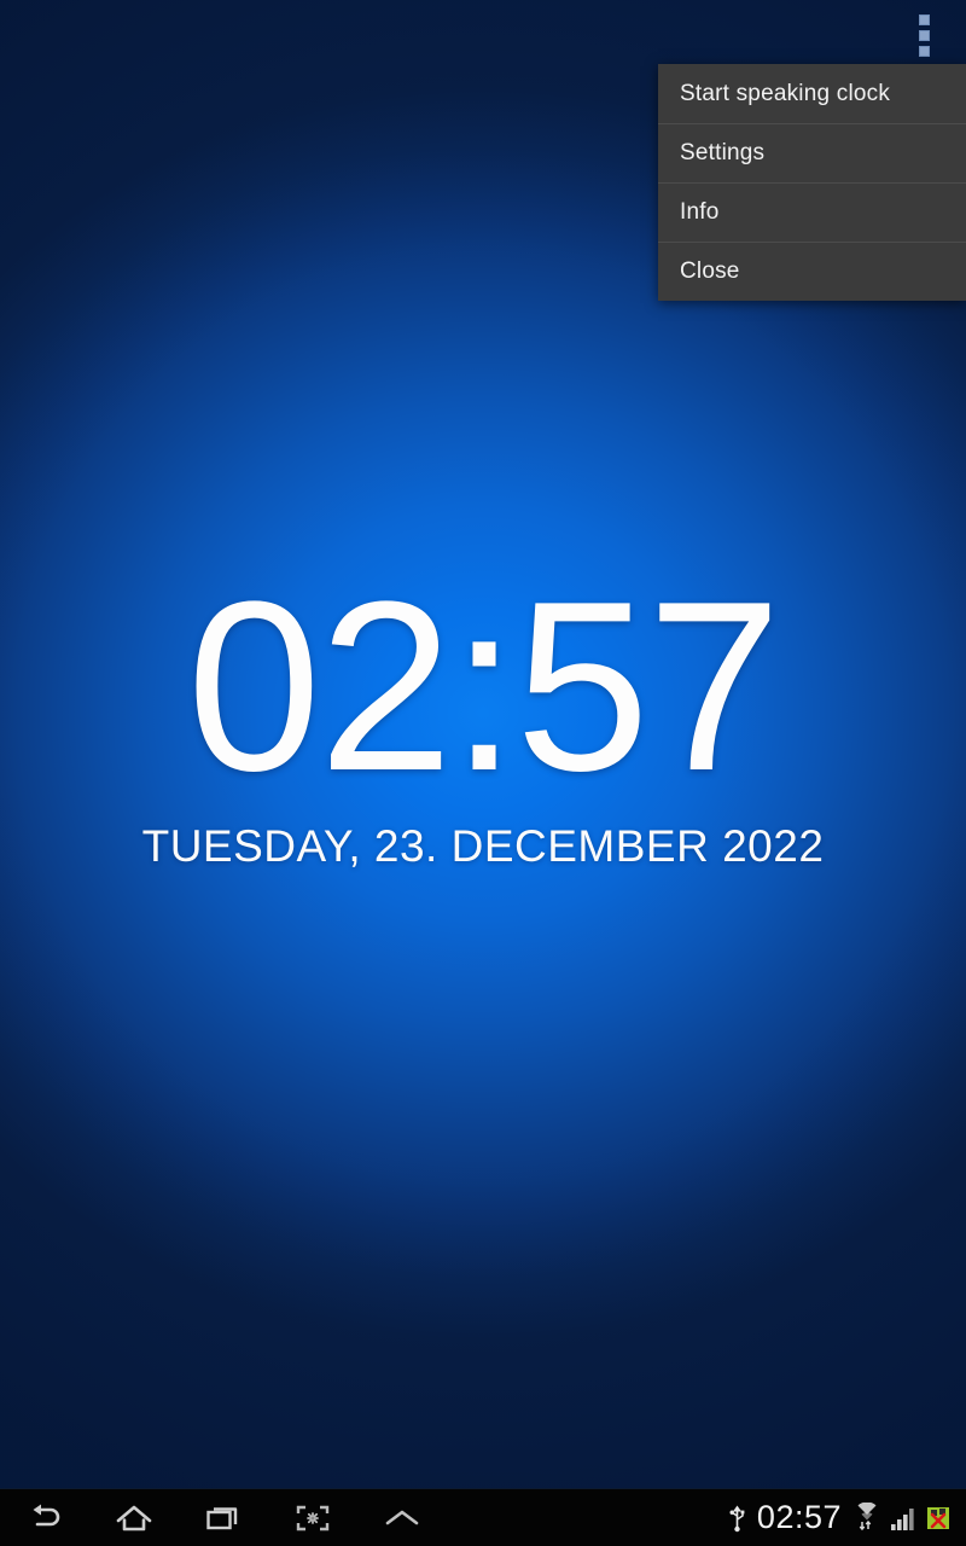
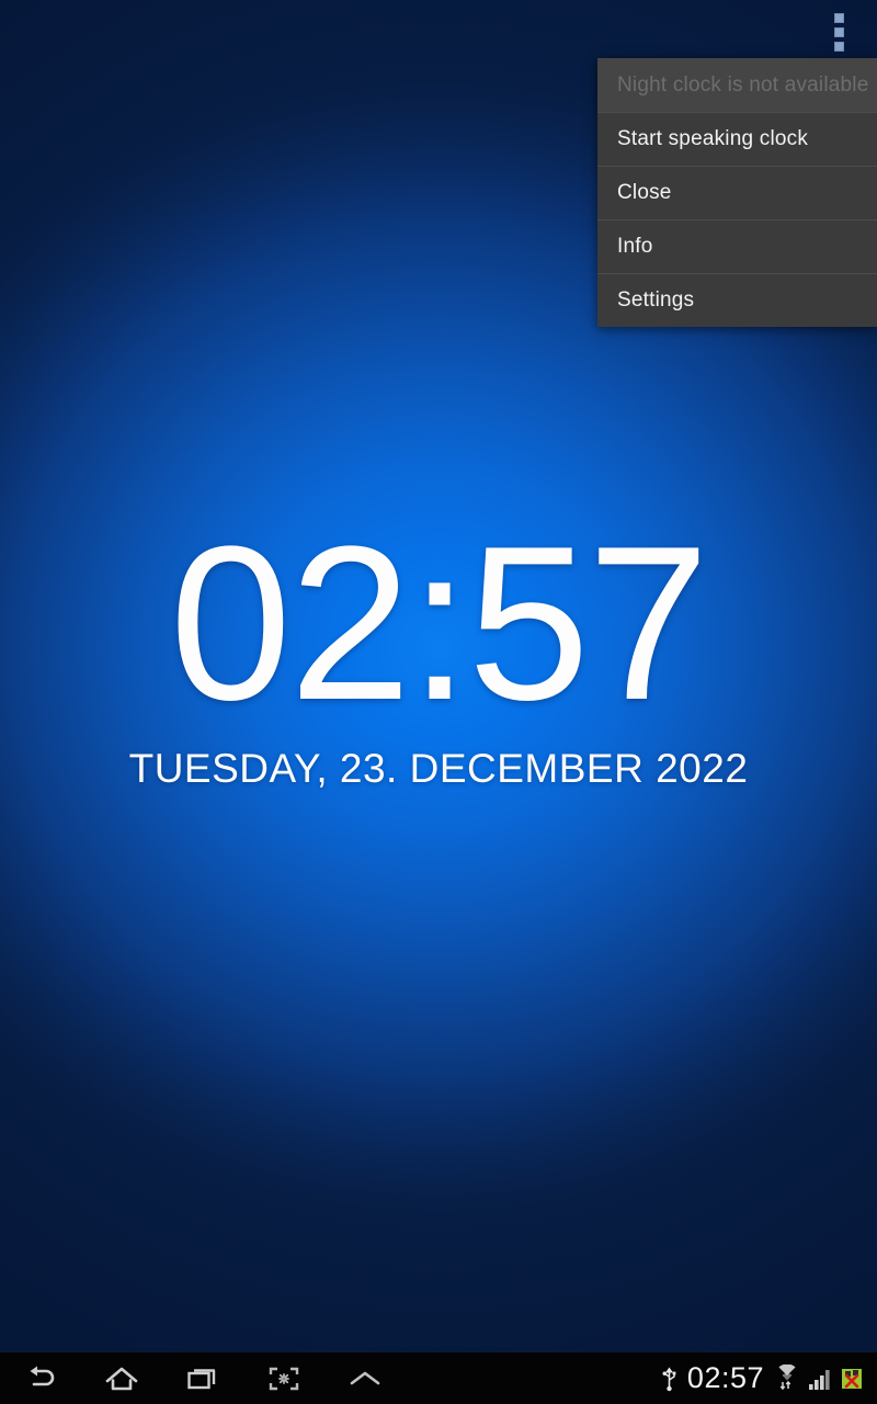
  02:57
  TUESDAY, 23. DECEMBER 2022
+ Night clock is not available
  Start speaking clock
- Settings
+ Close
  Info
- Close
+ Settings
  02:57
